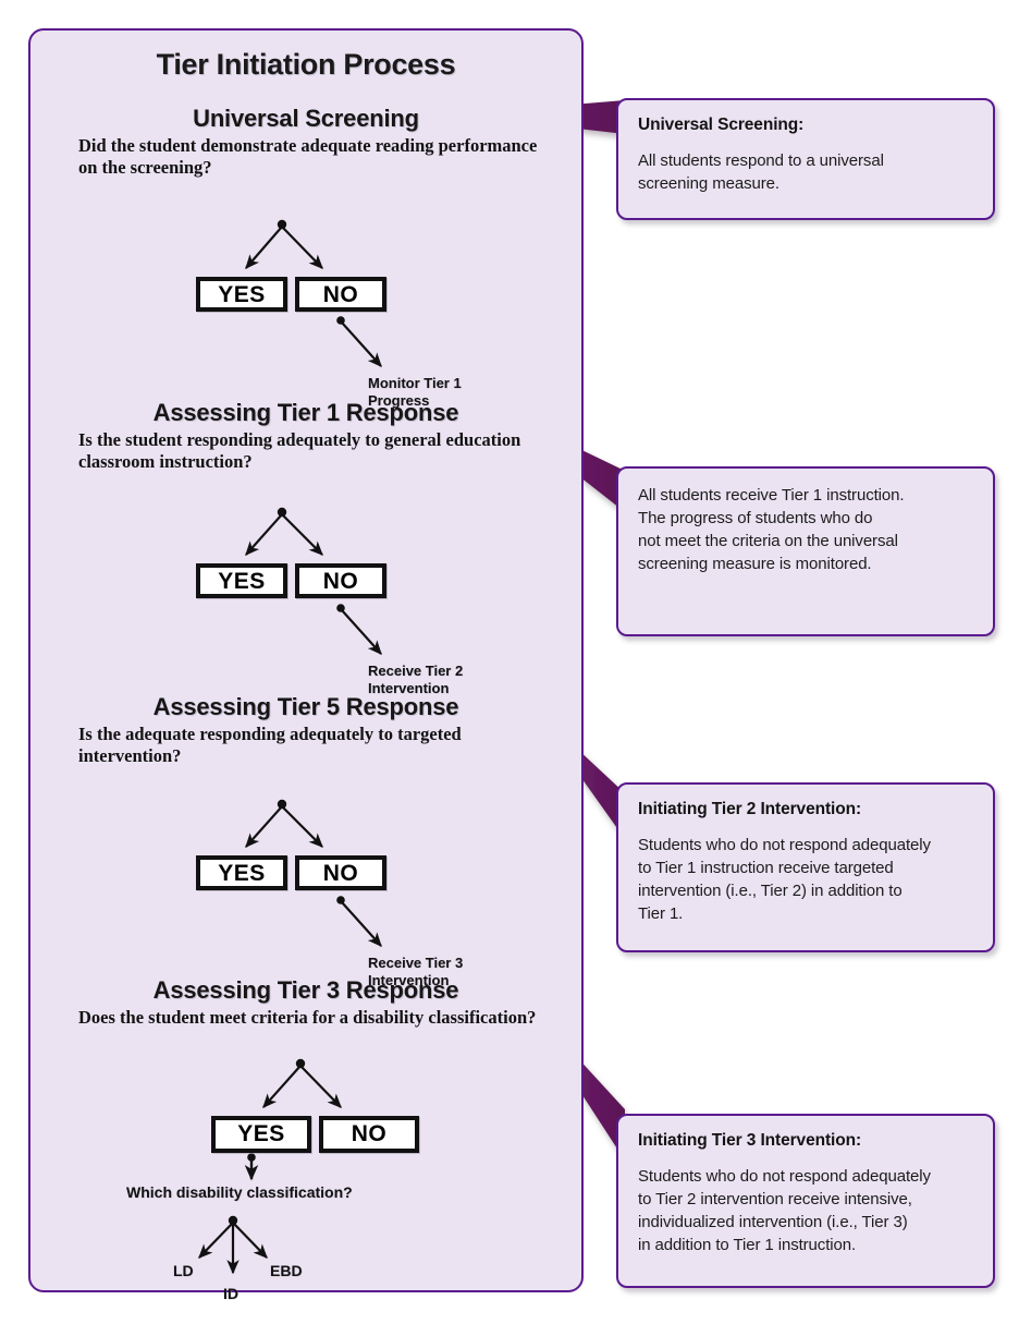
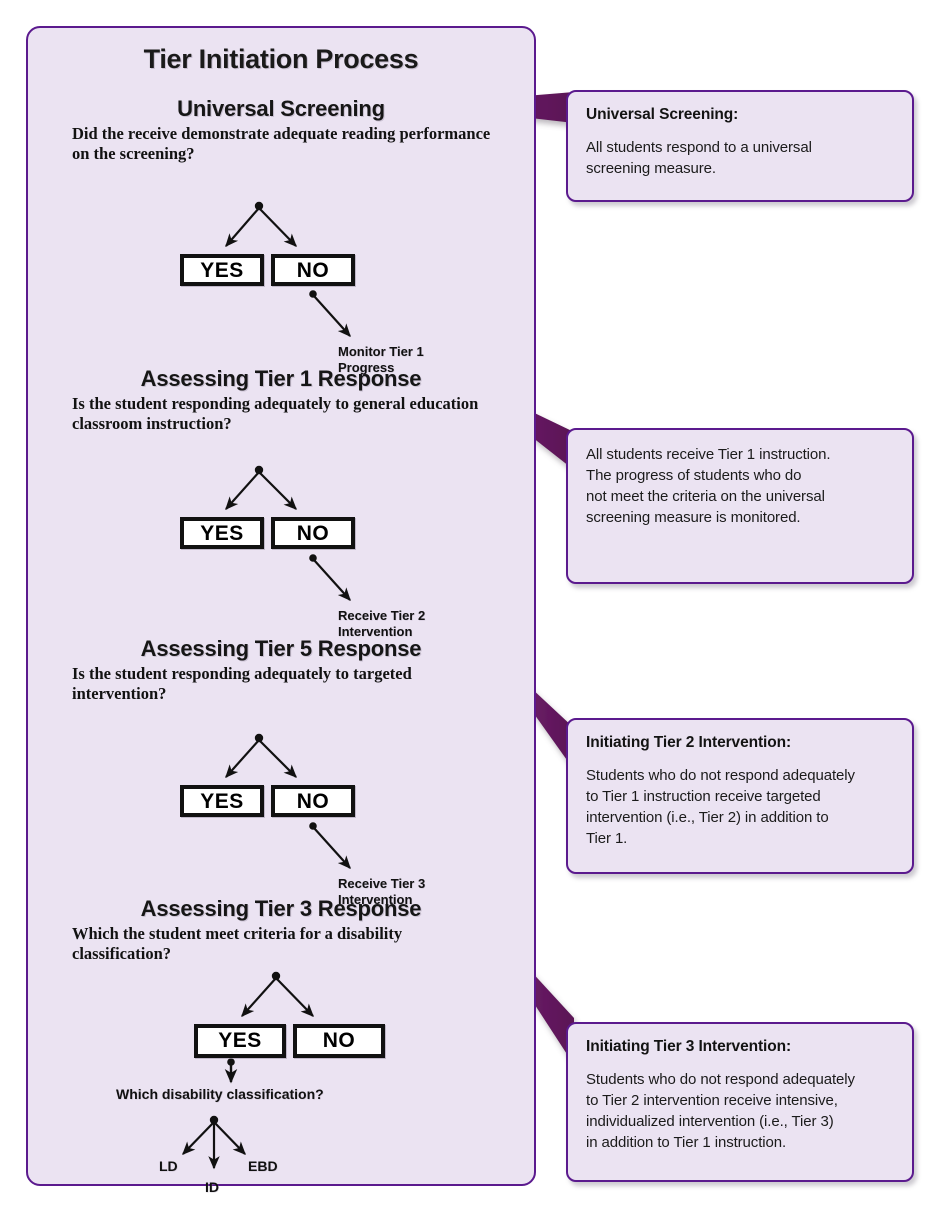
  Tier Initiation Process
  Universal Screening
- Did the student demonstrate adequate reading performance on the screening?
+ Did the receive demonstrate adequate reading performance on the screening?
  YES
  NO
  Monitor Tier 1
  Progress
  Assessing Tier 1 Response
  Is the student responding adequately to general education classroom instruction?
  YES
  NO
  Receive Tier 2
  Intervention
  Assessing Tier 5 Response
- Is the adequate responding adequately to targeted intervention?
+ Is the student responding adequately to targeted intervention?
  YES
  NO
  Receive Tier 3
  Intervention
  Assessing Tier 3 Response
- Does the student meet criteria for a disability classification?
+ Which the student meet criteria for a disability classification?
  YES
  NO
  Which disability classification?
  LD
  ID
  EBD
  Universal Screening:
  All students respond to a universal
  screening measure.
  All students receive Tier 1 instruction.
  The progress of students who do
  not meet the criteria on the universal
  screening measure is monitored.
  Initiating Tier 2 Intervention:
  Students who do not respond adequately
  to Tier 1 instruction receive targeted
  intervention (i.e., Tier 2) in addition to
  Tier 1.
  Initiating Tier 3 Intervention:
  Students who do not respond adequately
  to Tier 2 intervention receive intensive,
  individualized intervention (i.e., Tier 3)
  in addition to Tier 1 instruction.
